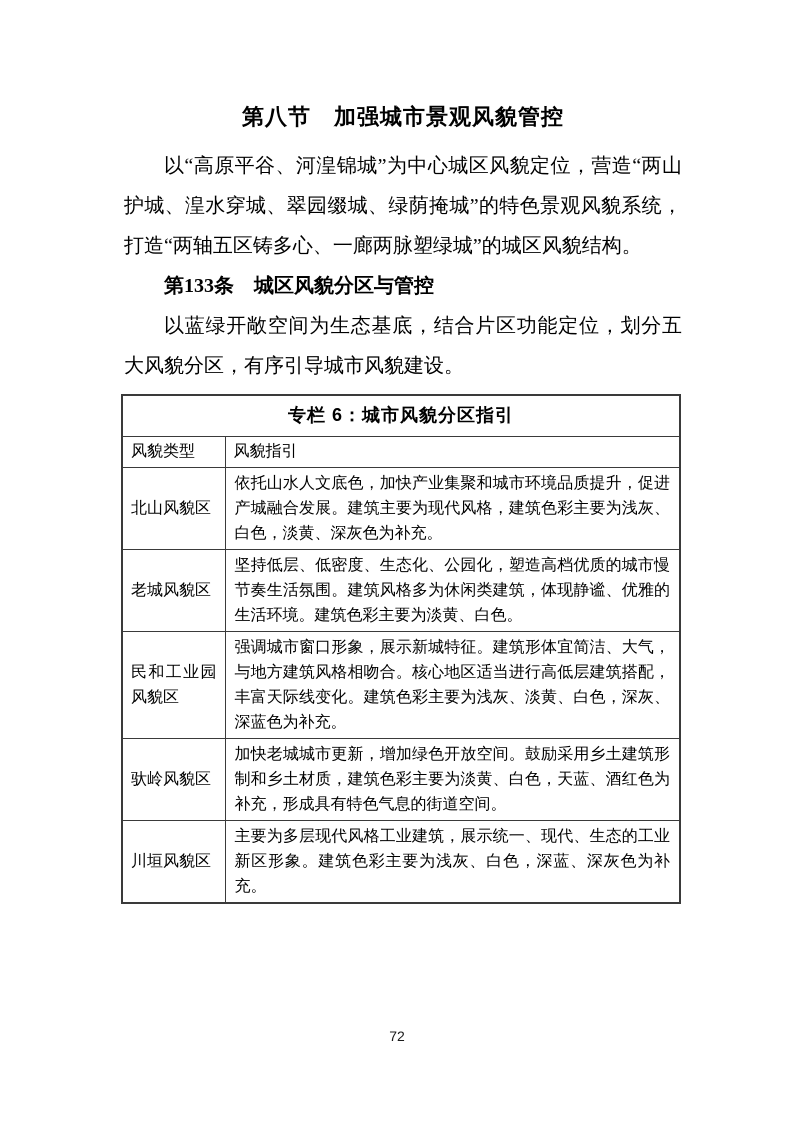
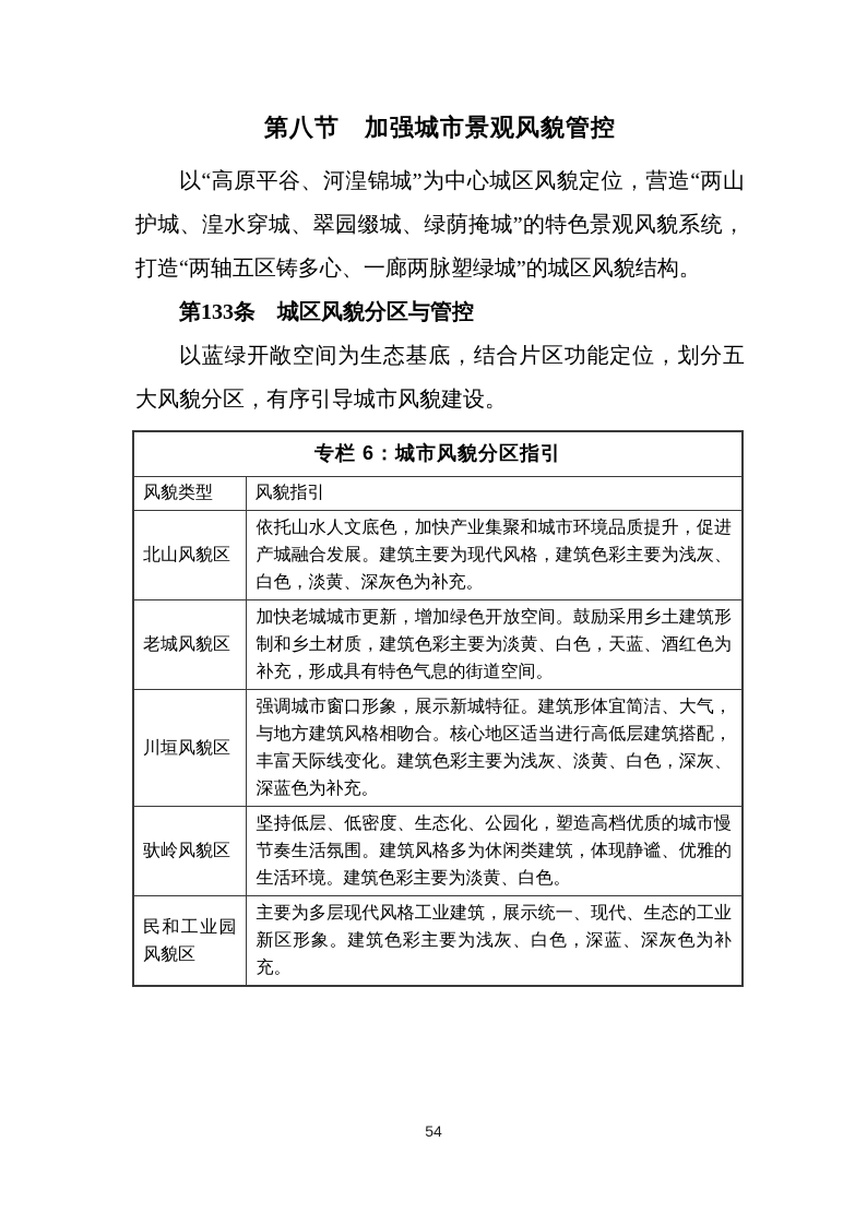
  第八节 加强城市景观风貌管控
  以“高原平谷、河湟锦城”为中心城区风貌定位，营造“两山护城、湟水穿城、翠园缀城、绿荫掩城”的特色景观风貌系统，打造“两轴五区铸多心、一廊两脉塑绿城”的城区风貌结构。
  第133条 城区风貌分区与管控
  以蓝绿开敞空间为生态基底，结合片区功能定位，划分五大风貌分区，有序引导城市风貌建设。
  专栏 6：城市风貌分区指引
  风貌类型	风貌指引
  北山风貌区	依托山水人文底色，加快产业集聚和城市环境品质提升，促进产城融合发展。建筑主要为现代风格，建筑色彩主要为浅灰、白色，淡黄、深灰色为补充。
- 老城风貌区	坚持低层、低密度、生态化、公园化，塑造高档优质的城市慢节奏生活氛围。建筑风格多为休闲类建筑，体现静谧、优雅的生活环境。建筑色彩主要为淡黄、白色。
+ 老城风貌区	加快老城城市更新，增加绿色开放空间。鼓励采用乡土建筑形制和乡土材质，建筑色彩主要为淡黄、白色，天蓝、酒红色为补充，形成具有特色气息的街道空间。
- 民和工业园风貌区	强调城市窗口形象，展示新城特征。建筑形体宜简洁、大气，与地方建筑风格相吻合。核心地区适当进行高低层建筑搭配，丰富天际线变化。建筑色彩主要为浅灰、淡黄、白色，深灰、深蓝色为补充。
+ 川垣风貌区	强调城市窗口形象，展示新城特征。建筑形体宜简洁、大气，与地方建筑风格相吻合。核心地区适当进行高低层建筑搭配，丰富天际线变化。建筑色彩主要为浅灰、淡黄、白色，深灰、深蓝色为补充。
- 驮岭风貌区	加快老城城市更新，增加绿色开放空间。鼓励采用乡土建筑形制和乡土材质，建筑色彩主要为淡黄、白色，天蓝、酒红色为补充，形成具有特色气息的街道空间。
+ 驮岭风貌区	坚持低层、低密度、生态化、公园化，塑造高档优质的城市慢节奏生活氛围。建筑风格多为休闲类建筑，体现静谧、优雅的生活环境。建筑色彩主要为淡黄、白色。
- 川垣风貌区	主要为多层现代风格工业建筑，展示统一、现代、生态的工业新区形象。建筑色彩主要为浅灰、白色，深蓝、深灰色为补充。
+ 民和工业园风貌区	主要为多层现代风格工业建筑，展示统一、现代、生态的工业新区形象。建筑色彩主要为浅灰、白色，深蓝、深灰色为补充。
- 72
+ 54
